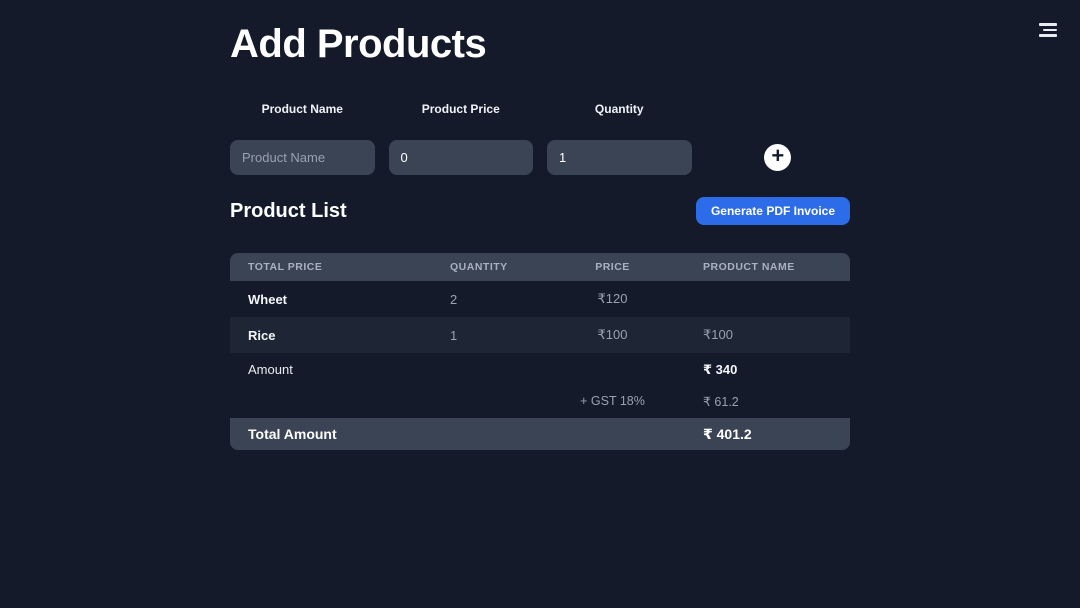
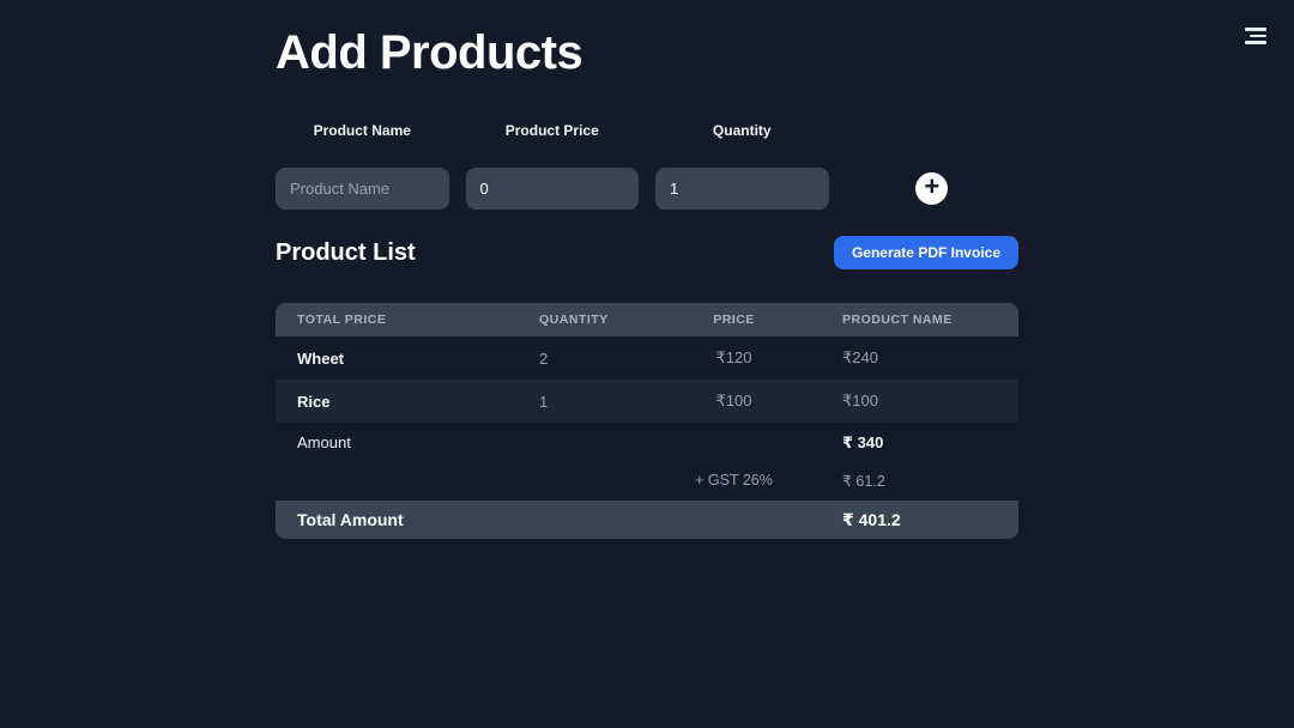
  Add Products
  Product Name
  Product Price
  Quantity
  Product Name
  0
  1
  +
  Product List
  Generate PDF Invoice
  TOTAL PRICE
  QUANTITY
  PRICE
  PRODUCT NAME
  Wheet
  2
  ₹120
+ ₹240
  Rice
  1
  ₹100
  ₹100
  Amount
  ₹ 340
- + GST 18%
+ + GST 26%
  ₹ 61.2
  Total Amount
  ₹ 401.2
